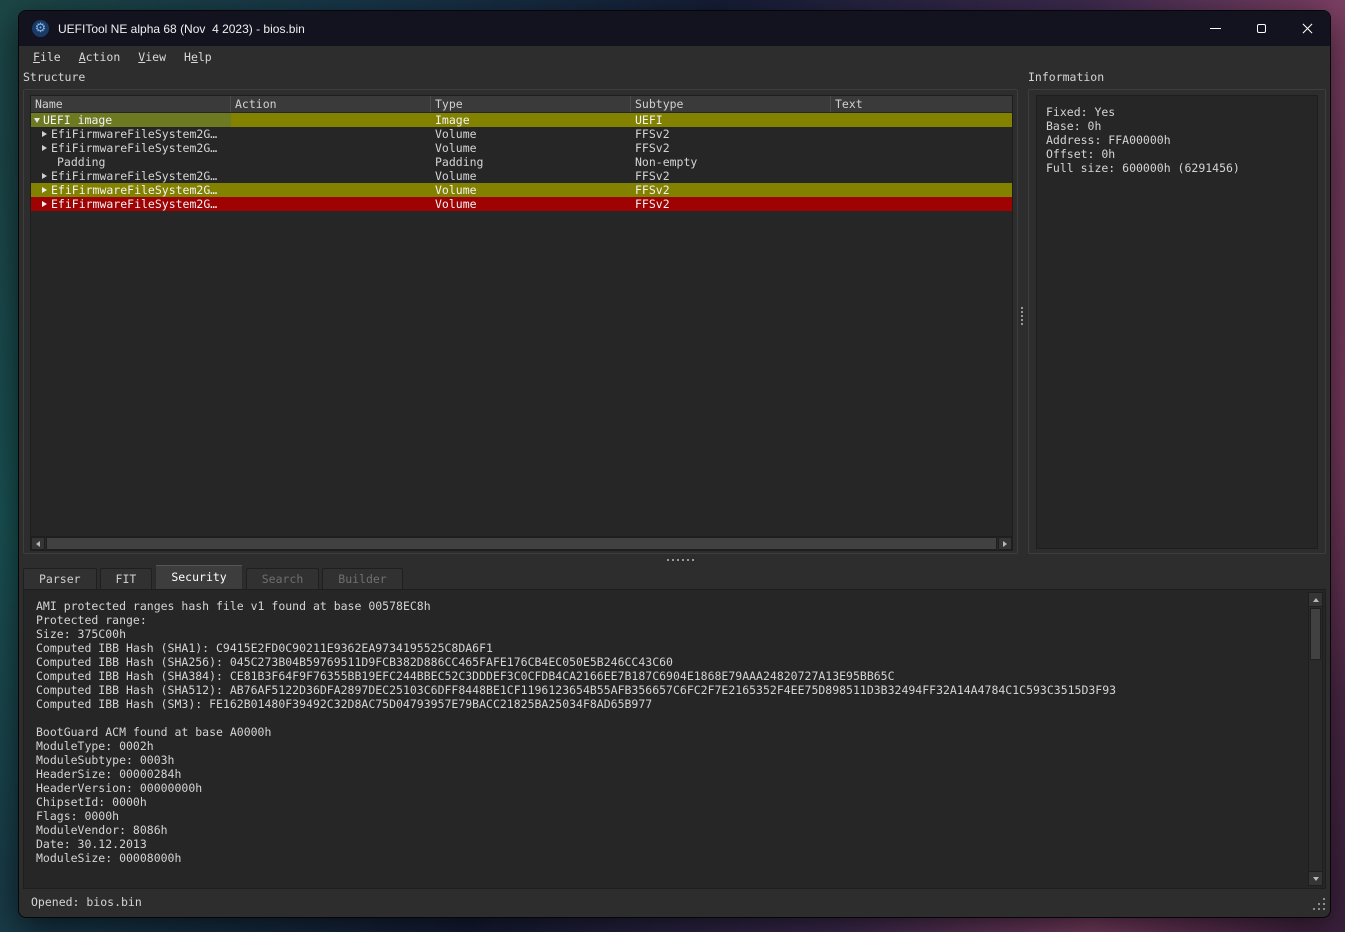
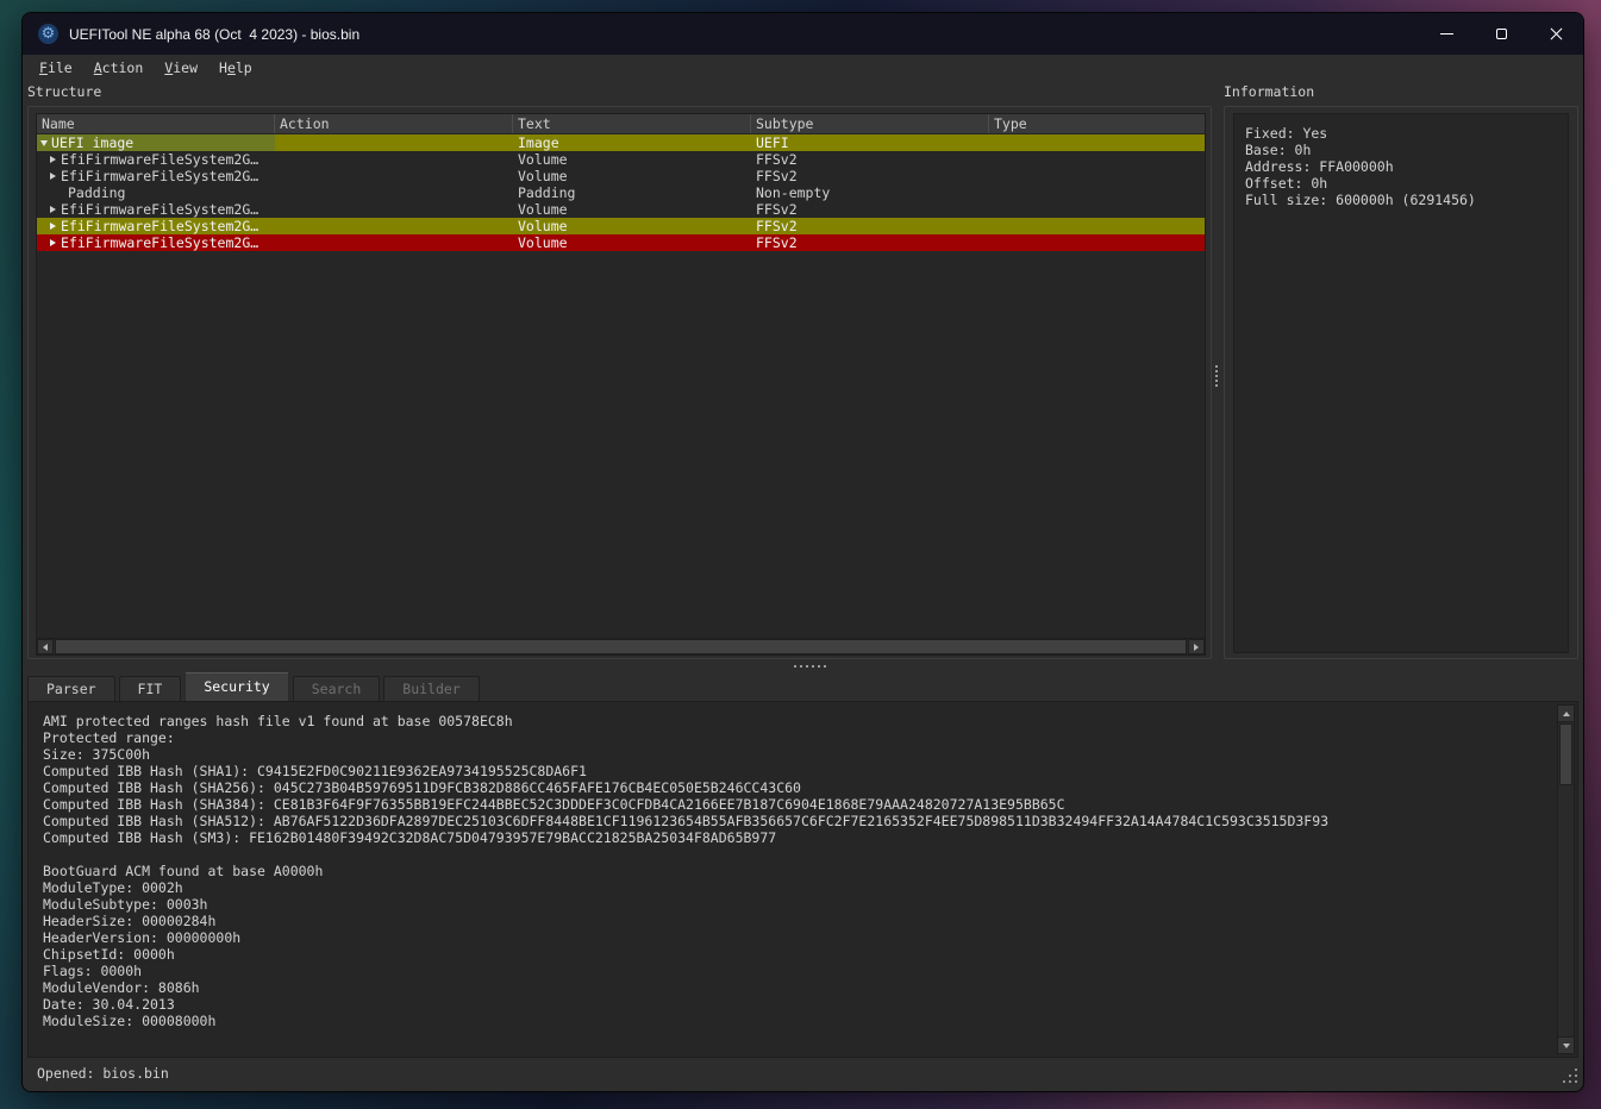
  ⚙
- UEFITool NE alpha 68 (Nov 4 2023) - bios.bin
+ UEFITool NE alpha 68 (Oct 4 2023) - bios.bin
  File
  Action
  View
  Help
  Structure
  Name
  Action
- Type
+ Text
  Subtype
- Text
+ Type
  UEFI image
  Image
  UEFI
  EfiFirmwareFileSystem2G…
  Volume
  FFSv2
  EfiFirmwareFileSystem2G…
  Volume
  FFSv2
  Padding
  Padding
  Non-empty
  EfiFirmwareFileSystem2G…
  Volume
  FFSv2
  EfiFirmwareFileSystem2G…
  Volume
  FFSv2
  EfiFirmwareFileSystem2G…
  Volume
  FFSv2
  Information
  Fixed: Yes
  Base: 0h
  Address: FFA00000h
  Offset: 0h
  Full size: 600000h (6291456)
  Parser
  FIT
  Security
  Search
  Builder
  AMI protected ranges hash file v1 found at base 00578EC8h
  Protected range:
  Size: 375C00h
  Computed IBB Hash (SHA1): C9415E2FD0C90211E9362EA9734195525C8DA6F1
  Computed IBB Hash (SHA256): 045C273B04B59769511D9FCB382D886CC465FAFE176CB4EC050E5B246CC43C60
  Computed IBB Hash (SHA384): CE81B3F64F9F76355BB19EFC244BBEC52C3DDDEF3C0CFDB4CA2166EE7B187C6904E1868E79AAA24820727A13E95BB65C
  Computed IBB Hash (SHA512): AB76AF5122D36DFA2897DEC25103C6DFF8448BE1CF1196123654B55AFB356657C6FC2F7E2165352F4EE75D898511D3B32494FF32A14A4784C1C593C3515D3F93
  Computed IBB Hash (SM3): FE162B01480F39492C32D8AC75D04793957E79BACC21825BA25034F8AD65B977
  BootGuard ACM found at base A0000h
  ModuleType: 0002h
  ModuleSubtype: 0003h
  HeaderSize: 00000284h
  HeaderVersion: 00000000h
  ChipsetId: 0000h
  Flags: 0000h
  ModuleVendor: 8086h
- Date: 30.12.2013
+ Date: 30.04.2013
  ModuleSize: 00008000h
  Opened: bios.bin
